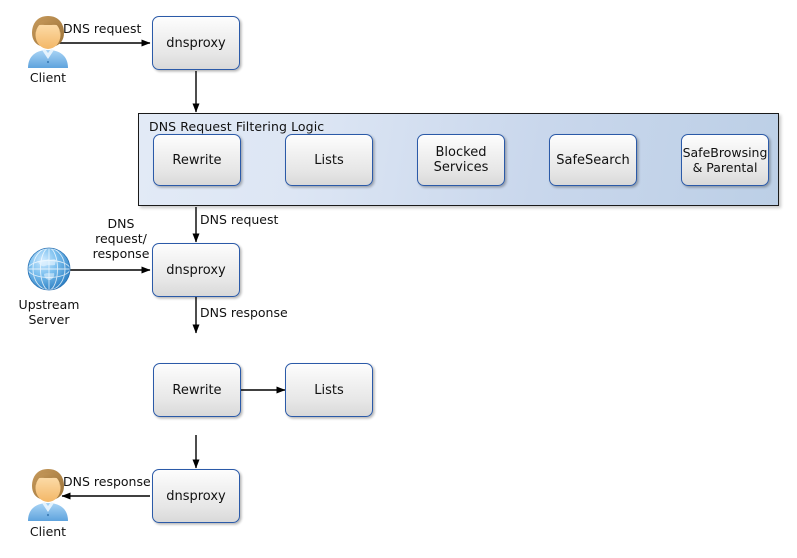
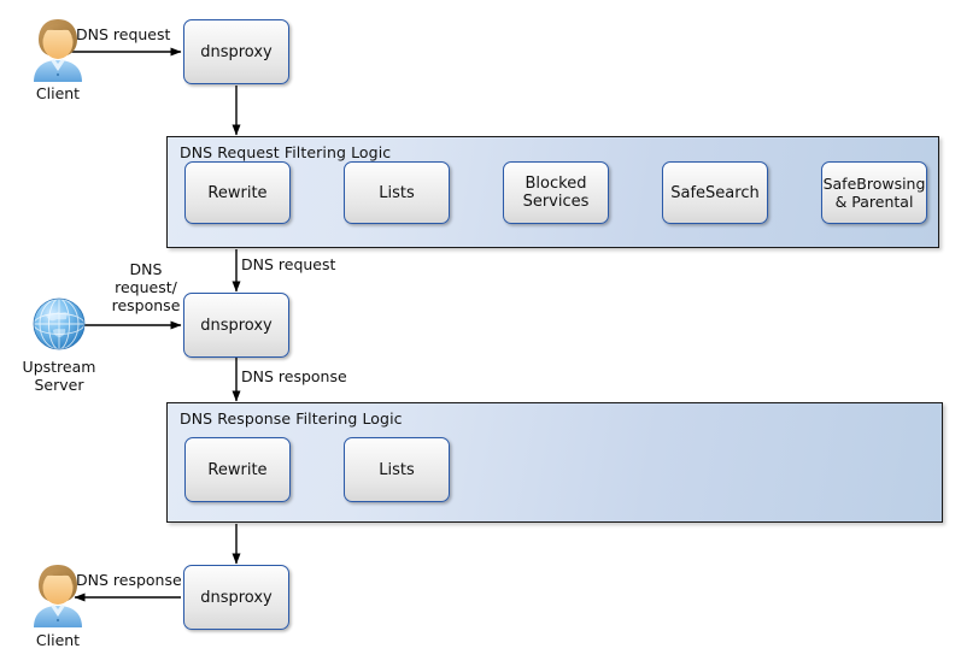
  Client
  DNS request
  dnsproxy
  DNS Request Filtering Logic
  Rewrite
  Lists
  Blocked
  Services
  SafeSearch
  SafeBrowsing
  & Parental
  DNS request
  Upstream
  Server
  DNS
  request/
  response
  dnsproxy
  DNS response
+ DNS Response Filtering Logic
  Rewrite
  Lists
  Client
  DNS response
  dnsproxy
